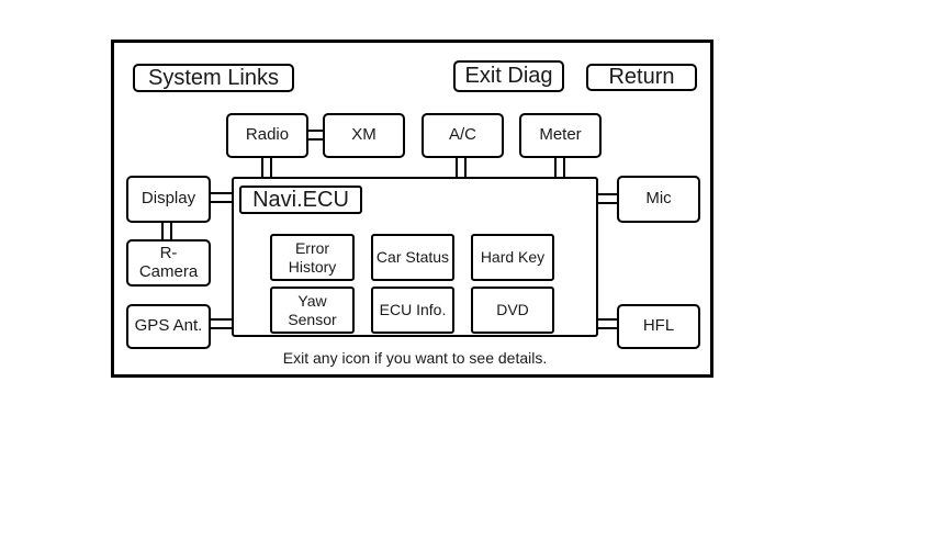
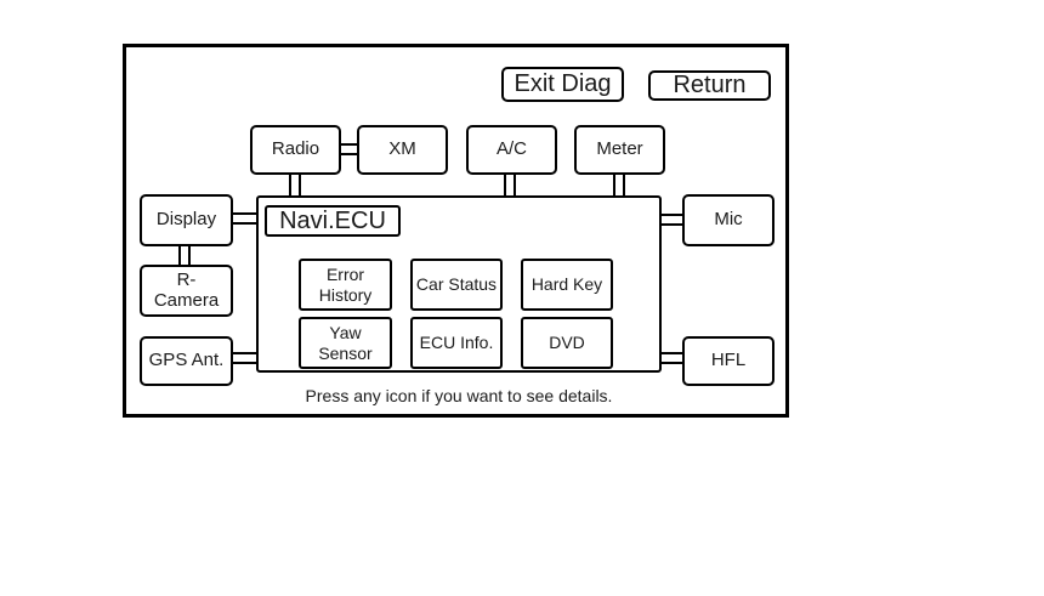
- System Links
  Exit Diag
  Return
  Radio
  XM
  A/C
  Meter
  Display
  R- Camera
  GPS Ant.
  Mic
  HFL
  Navi.ECU
  Error
  History
  Car Status
  Hard Key
  Yaw
  Sensor
  ECU Info.
  DVD
- Exit any icon if you want to see details.
+ Press any icon if you want to see details.
